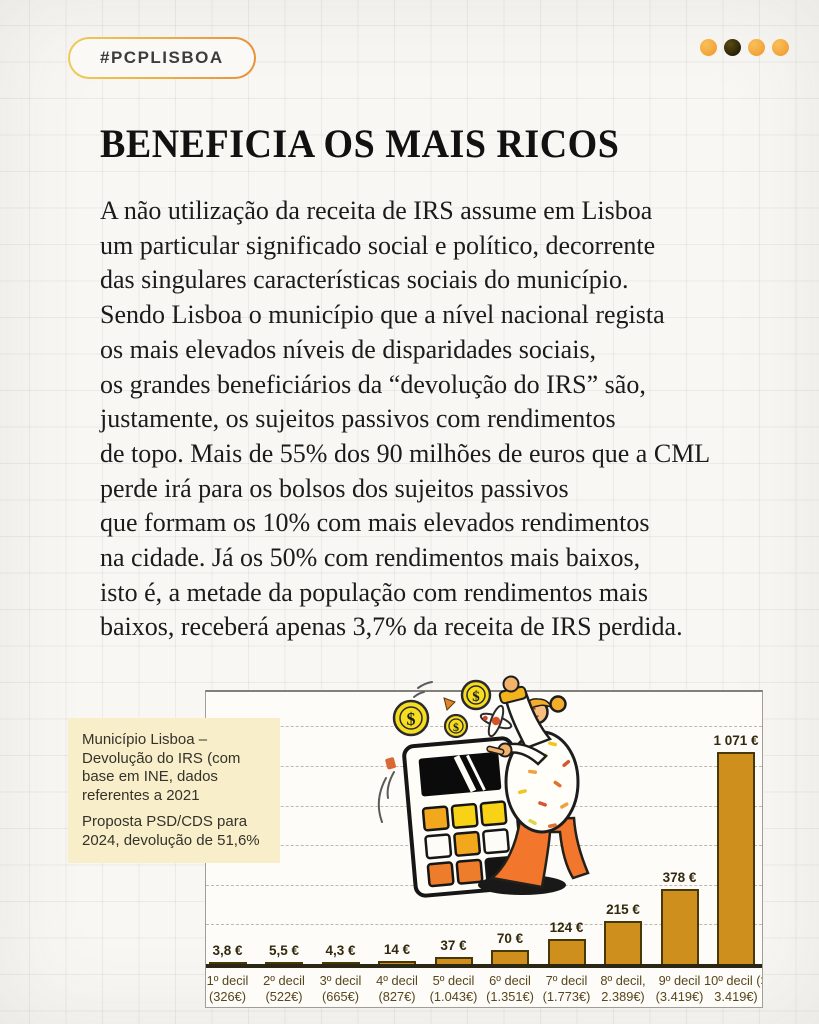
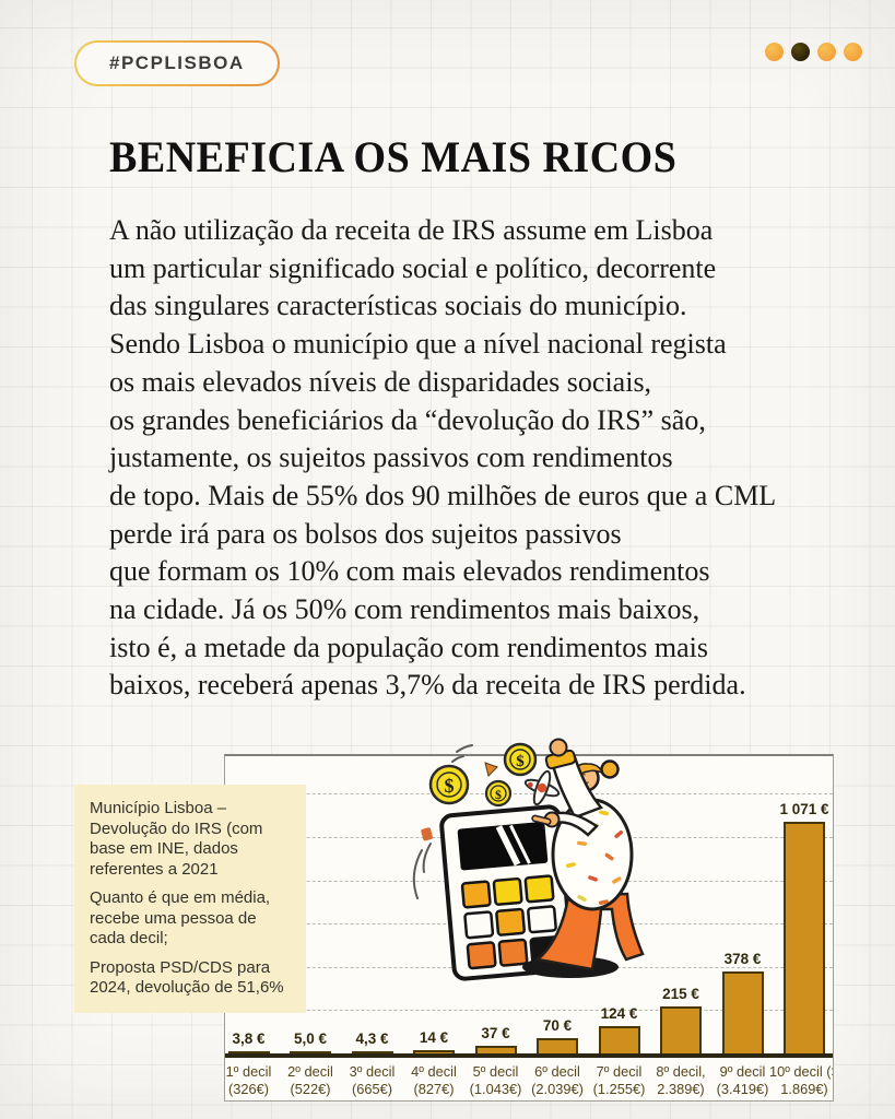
  #PCPLISBOA
  BENEFICIA OS MAIS RICOS
  A não utilização da receita de IRS assume em Lisboa
  um particular significado social e político, decorrente
  das singulares características sociais do município.
  Sendo Lisboa o município que a nível nacional regista
  os mais elevados níveis de disparidades sociais,
  os grandes beneficiários da “devolução do IRS” são,
  justamente, os sujeitos passivos com rendimentos
  de topo. Mais de 55% dos 90 milhões de euros que a CML
  perde irá para os bolsos dos sujeitos passivos
  que formam os 10% com mais elevados rendimentos
  na cidade. Já os 50% com rendimentos mais baixos,
  isto é, a metade da população com rendimentos mais
  baixos, receberá apenas 3,7% da receita de IRS perdida.
  3,8 €
  1º decil
  (326€)
- 5,5 €
+ 5,0 €
  2º decil
  (522€)
  4,3 €
  3º decil
  (665€)
  14 €
  4º decil
  (827€)
  37 €
  5º decil
  (1.043€)
  70 €
  6º decil
- (1.351€)
+ (2.039€)
  124 €
  7º decil
- (1.773€)
+ (1.255€)
  215 €
  8º decil,
  2.389€)
  378 €
  9º decil
  (3.419€)
  1 071 €
  10º decil (
- 3.419€)
+ 1.869€)
  Município Lisboa – Devolução do IRS (com base em INE, dados referentes a 2021
+ Quanto é que em média, recebe uma pessoa de cada decil;
  Proposta PSD/CDS para 2024, devolução de 51,6%
  $
  $
  $
